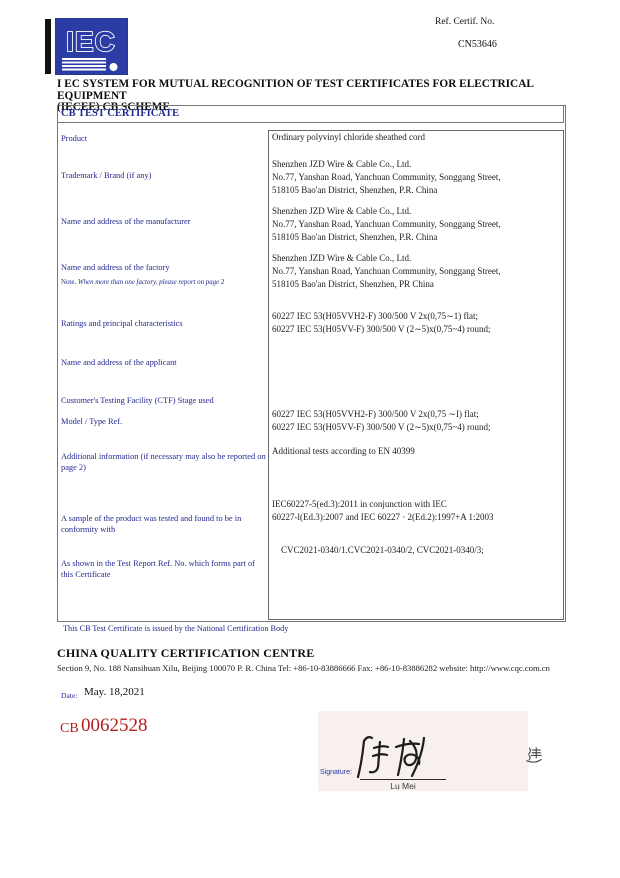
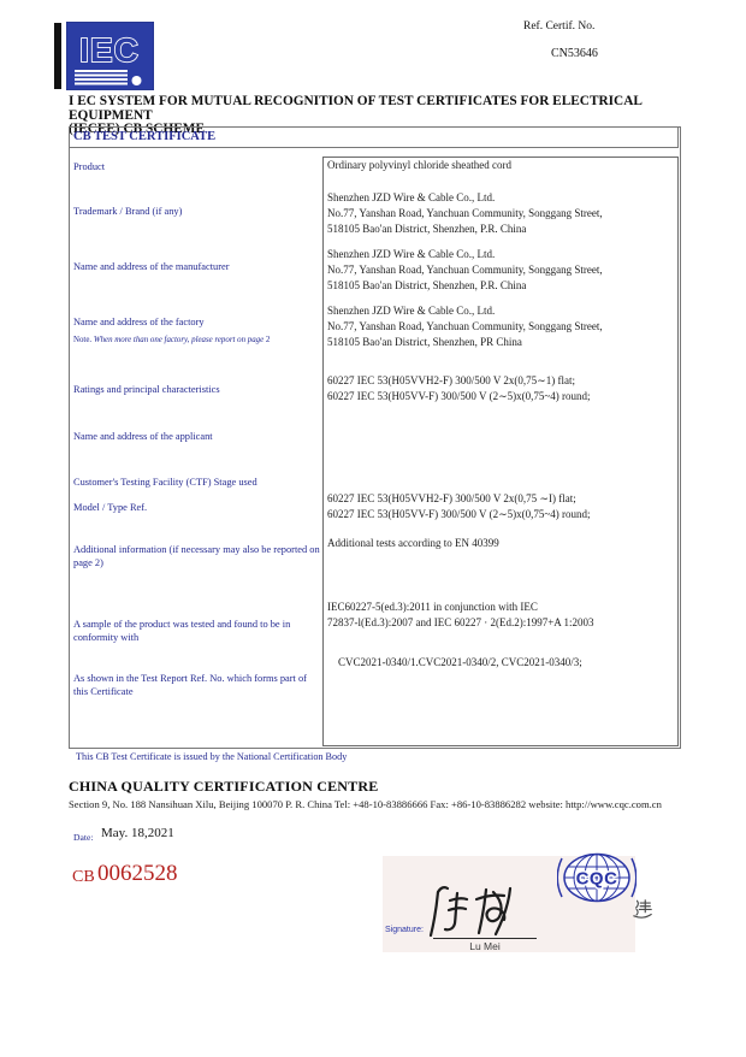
  IEC
  Ref. Certif. No.
  CN53646
  I EC SYSTEM FOR MUTUAL RECOGNITION OF TEST CERTIFICATES FOR ELECTRICAL EQUIPMENT
  (IECEE) CB SCHEME
  CB TEST CERTIFICATE
  Product
  Trademark / Brand (if any)
  Name and address of the manufacturer
  Name and address of the factory
  Ratings and principal characteristics
  Name and address of the applicant
  Customer's Testing Facility (CTF) Stage used
  Model / Type Ref.
  Additional information (if necessary may also be reported on page 2)
  A sample of the product was tested and found to be in conformity with
  As shown in the Test Report Ref. No. which forms part of this Certificate
  Ordinary polyvinyl chloride sheathed cord
  Shenzhen JZD Wire & Cable Co., Ltd.
  No.77, Yanshan Road, Yanchuan Community, Songgang Street,
  518105 Bao'an District, Shenzhen, P.R. China
  Shenzhen JZD Wire & Cable Co., Ltd.
  No.77, Yanshan Road, Yanchuan Community, Songgang Street,
  518105 Bao'an District, Shenzhen, P.R. China
  Shenzhen JZD Wire & Cable Co., Ltd.
  No.77, Yanshan Road, Yanchuan Community, Songgang Street,
  518105 Bao'an District, Shenzhen, PR China
  60227 IEC 53(H05VVH2-F) 300/500 V 2x(0,75∼1) flat;
  60227 IEC 53(H05VV-F) 300/500 V (2∼5)x(0,75~4) round;
  60227 IEC 53(H05VVH2-F) 300/500 V 2x(0,75 ∼I) flat;
  60227 IEC 53(H05VV-F) 300/500 V (2∼5)x(0,75~4) round;
  Additional tests according to EN 40399
  IEC60227-5(ed.3):2011 in conjunction with IEC
- 60227-l(Ed.3):2007 and IEC 60227 · 2(Ed.2):1997+A 1:2003
+ 72837-l(Ed.3):2007 and IEC 60227 · 2(Ed.2):1997+A 1:2003
  CVC2021-0340/1.CVC2021-0340/2, CVC2021-0340/3;
  This CB Test Certificate is issued by the National Certification Body
  CHINA QUALITY CERTIFICATION CENTRE
- Section 9, No. 188 Nansihuan Xilu, Beijing 100070 P. R. China Tel: +86-10-83886666 Fax: +86-10-83886282 website: http://www.cqc.com.cn
+ Section 9, No. 188 Nansihuan Xilu, Beijing 100070 P. R. China Tel: +48-10-83886666 Fax: +86-10-83886282 website: http://www.cqc.com.cn
  Date:
  May. 18,2021
  CB
  0062528
  Lu Mei
+ CQC
